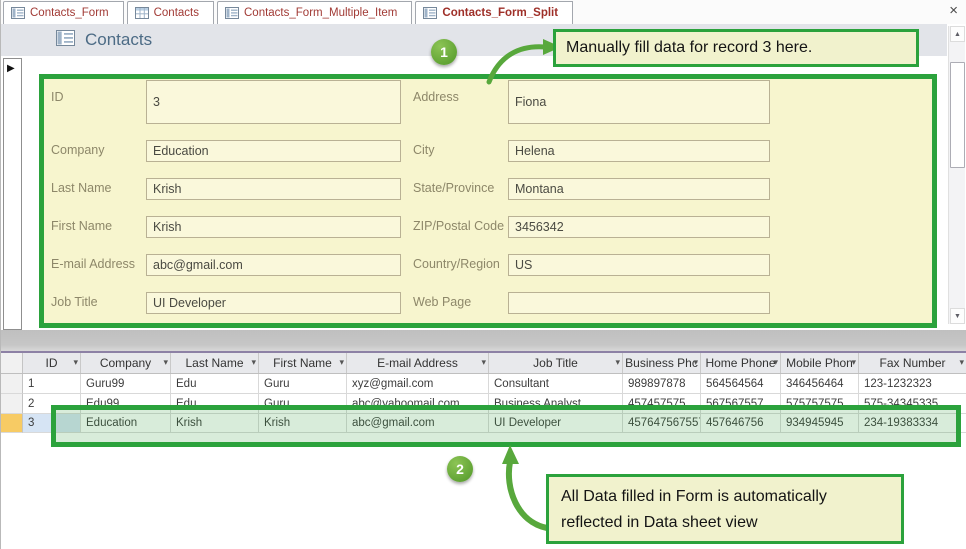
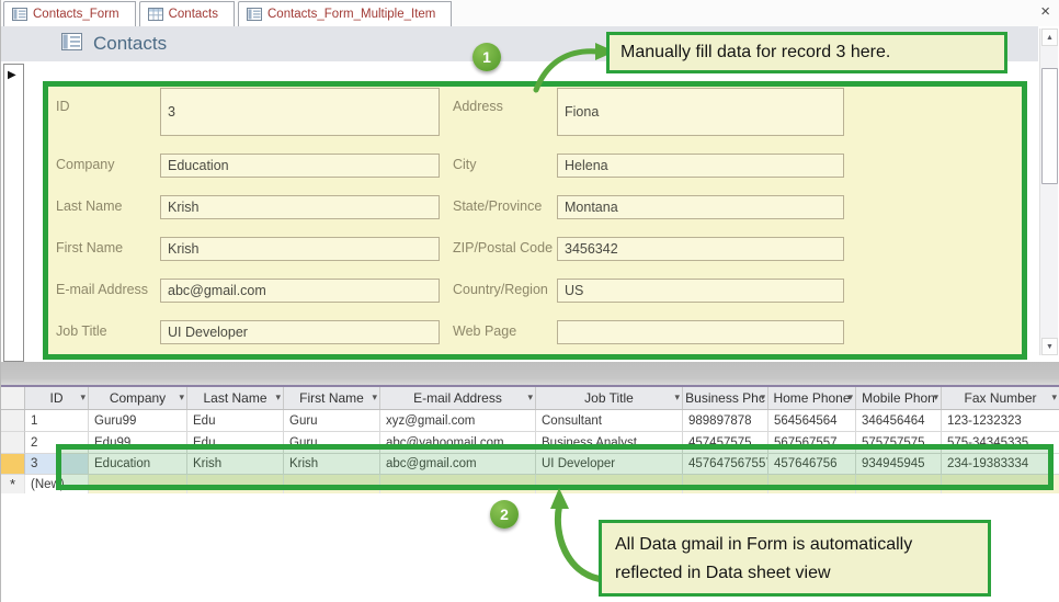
  Contacts_Form
  Contacts
  Contacts_Form_Multiple_Item
- Contacts_Form_Split
  ×
  Contacts
  ▶
  ID
  3
  Company
  Education
  Last Name
  Krish
  First Name
  Krish
  E-mail Address
  abc@gmail.com
  Job Title
  UI Developer
  Address
  Fiona
  City
  Helena
  State/Province
  Montana
  ZIP/Postal Code
  3456342
  Country/Region
  US
  Web Page
  ID
  ▾
  Company
  ▾
  Last Name
  ▾
  First Name
  ▾
  E-mail Address
  ▾
  Job Title
  ▾
  Business Phc
  ▾
  Home Phone
  ▾
  Mobile Phon
  ▾
  Fax Number
  ▾
  1
  Guru99
  Edu
  Guru
  xyz@gmail.com
  Consultant
  989897878
  564564564
  346456464
  123-1232323
  2
  Edu99
  Edu
  Guru
  abc@yahoomail.com
  Business Analyst
  457457575
  567567557
  575757575
  575-34345335
  3
  Education
  Krish
  Krish
  abc@gmail.com
  UI Developer
  45764756755
  457646756
  934945945
  234-19383334
+ *
+ (New)
  1
  Manually fill data for record 3 here.
  2
- All Data filled in Form is automatically
+ All Data gmail in Form is automatically
  reflected in Data sheet view
